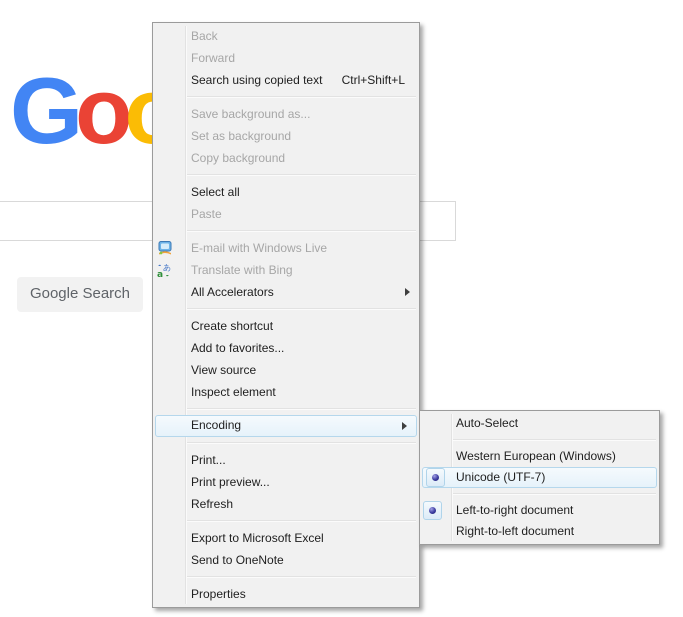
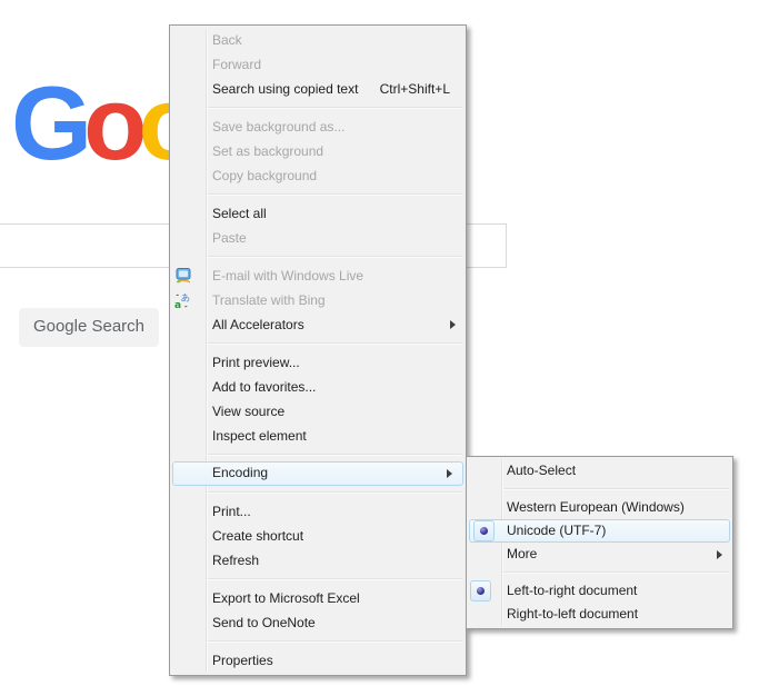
  Goo
  Google Search
  Back
  Forward
  Search using copied text
  Ctrl+Shift+L
  Save background as...
  Set as background
  Copy background
  Select all
  Paste
  E-mail with Windows Live
  あ
  a
  Translate with Bing
  All Accelerators
- Create shortcut
+ Print preview...
  Add to favorites...
  View source
  Inspect element
  Encoding
  Print...
- Print preview...
+ Create shortcut
  Refresh
  Export to Microsoft Excel
  Send to OneNote
  Properties
  Auto-Select
  Western European (Windows)
  Unicode (UTF-7)
+ More
  Left-to-right document
  Right-to-left document
